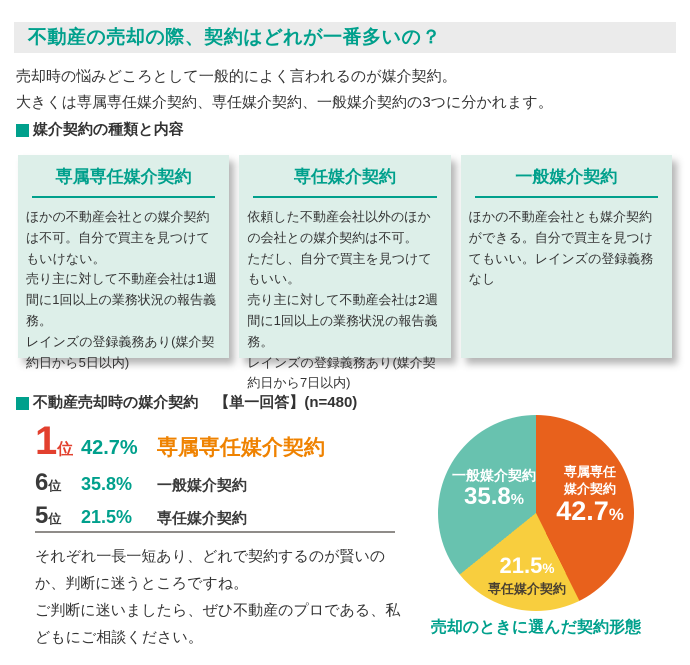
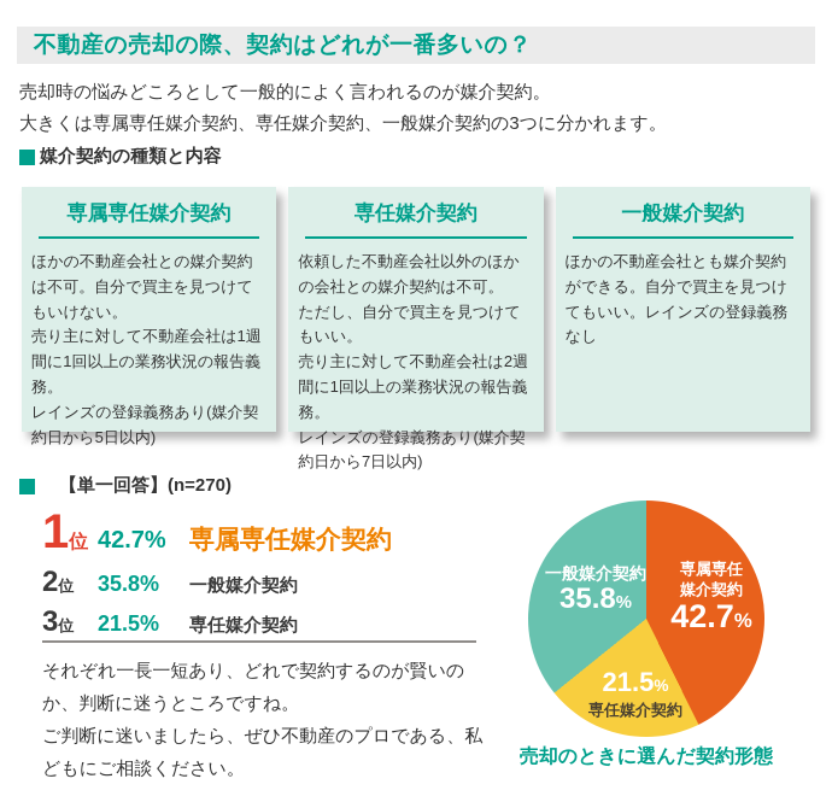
  不動産の売却の際、契約はどれが一番多いの？
  売却時の悩みどころとして一般的によく言われるのが媒介契約。
  大きくは専属専任媒介契約、専任媒介契約、一般媒介契約の3つに分かれます。
  媒介契約の種類と内容
  専属専任媒介契約
  ほかの不動産会社との媒介契約は不可。自分で買主を見つけてもいけない。
  売り主に対して不動産会社は1週間に1回以上の業務状況の報告義務。
  レインズの登録義務あり(媒介契約日から5日以内)
  専任媒介契約
  依頼した不動産会社以外のほかの会社との媒介契約は不可。
  ただし、自分で買主を見つけてもいい。
  売り主に対して不動産会社は2週間に1回以上の業務状況の報告義務。
  レインズの登録義務あり(媒介契約日から7日以内)
  一般媒介契約
  ほかの不動産会社とも媒介契約ができる。自分で買主を見つけてもいい。レインズの登録義務なし
- 不動産売却時の媒介契約
- 【単一回答】(n=480)
+ 【単一回答】(n=270)
  1位
  42.7%
  専属専任媒介契約
- 6位
+ 2位
  35.8%
  一般媒介契約
- 5位
+ 3位
  21.5%
  専任媒介契約
  それぞれ一長一短あり、どれで契約するのが賢いのか、判断に迷うところですね。
  ご判断に迷いましたら、ぜひ不動産のプロである、私どもにご相談ください。
  専属専任
  媒介契約
  42.7%
  一般媒介契約
  35.8%
  21.5%
  専任媒介契約
  売却のときに選んだ契約形態
